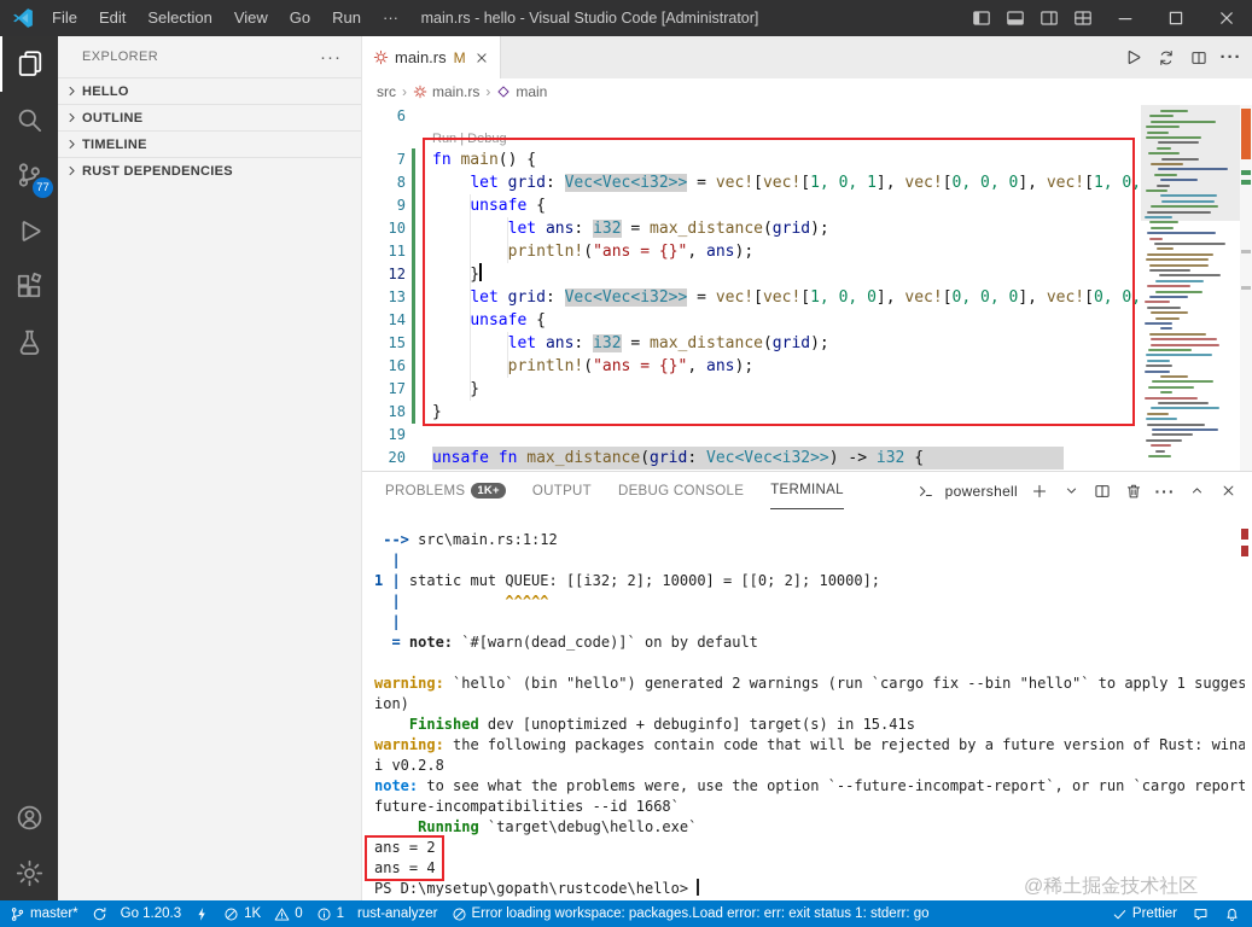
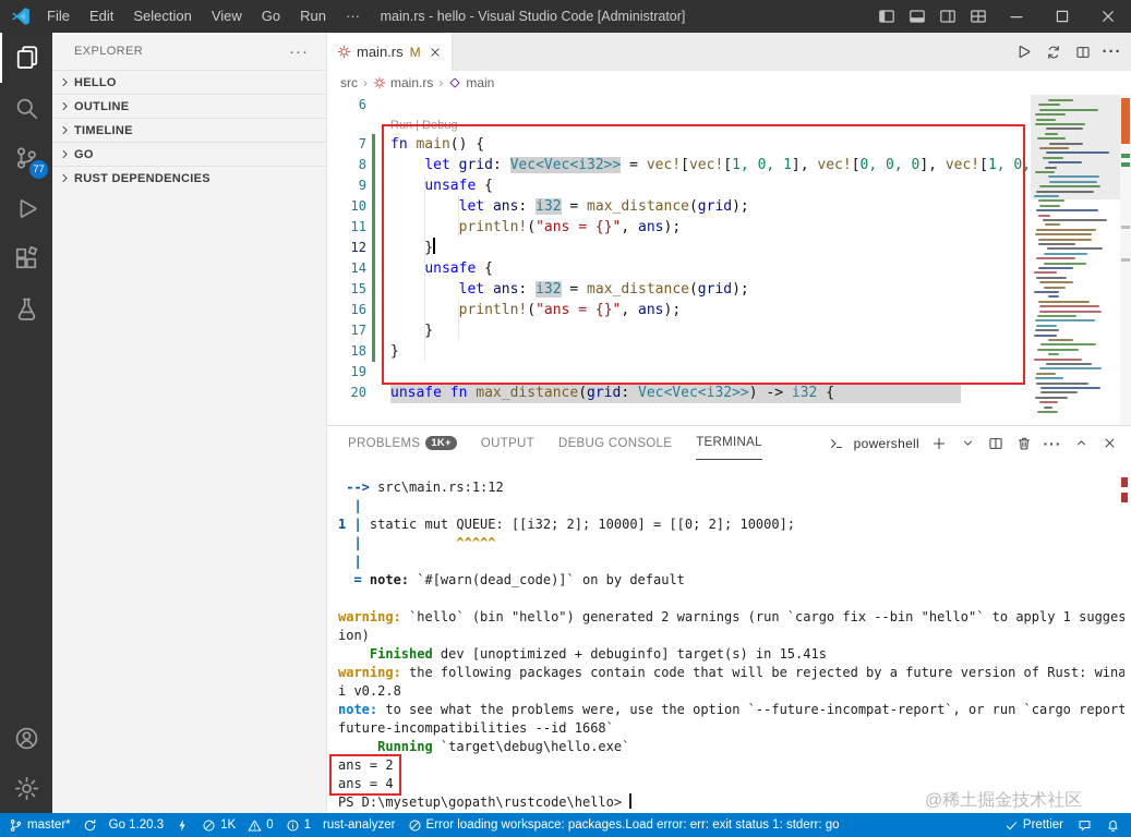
  File
  Edit
  Selection
  View
  Go
  Run
  ···
  main.rs - hello - Visual Studio Code [Administrator]
  77
  EXPLORER
  ···
  HELLO
  OUTLINE
  TIMELINE
+ GO
  RUST DEPENDENCIES
  main.rs
  M
  ···
  src
  ›
  main.rs
  ›
  main
  6
  Run | Debug
  7
  fn main() {
  8
  let grid: Vec<Vec<i32>> = vec![vec![1, 0, 1], vec![0, 0, 0], vec![1, 0,
  9
  unsafe {
  10
  let ans: i32 = max_distance(grid);
  11
  println!("ans = {}", ans);
  12
  }
- 13
- let grid: Vec<Vec<i32>> = vec![vec![1, 0, 0], vec![0, 0, 0], vec![0, 0,
  14
  unsafe {
  15
  let ans: i32 = max_distance(grid);
  16
  println!("ans = {}", ans);
  17
  }
  18
  }
  19
  20
  unsafe fn max_distance(grid: Vec<Vec<i32>>) -> i32 {
  PROBLEMS
  1K+
  OUTPUT
  DEBUG CONSOLE
  TERMINAL
  powershell
  ···
  --> src\main.rs:1:12
  |
  1 | static mut QUEUE: [[i32; 2]; 10000] = [[0; 2]; 10000];
  | ^^^^^
  |
  = note: `#[warn(dead_code)]` on by default
  warning: `hello` (bin "hello") generated 2 warnings (run `cargo fix --bin "hello"` to apply 1 sugges
  ion)
  Finished dev [unoptimized + debuginfo] target(s) in 15.41s
  warning: the following packages contain code that will be rejected by a future version of Rust: wina
  i v0.2.8
  note: to see what the problems were, use the option `--future-incompat-report`, or run `cargo report
  future-incompatibilities --id 1668`
  Running `target\debug\hello.exe`
  ans = 2
  ans = 4
  PS D:\mysetup\gopath\rustcode\hello>
  @稀土掘金技术社区
  master*
  Go 1.20.3
  1K
  0
  1
  rust-analyzer
  Error loading workspace: packages.Load error: err: exit status 1: stderr: go
  Prettier
